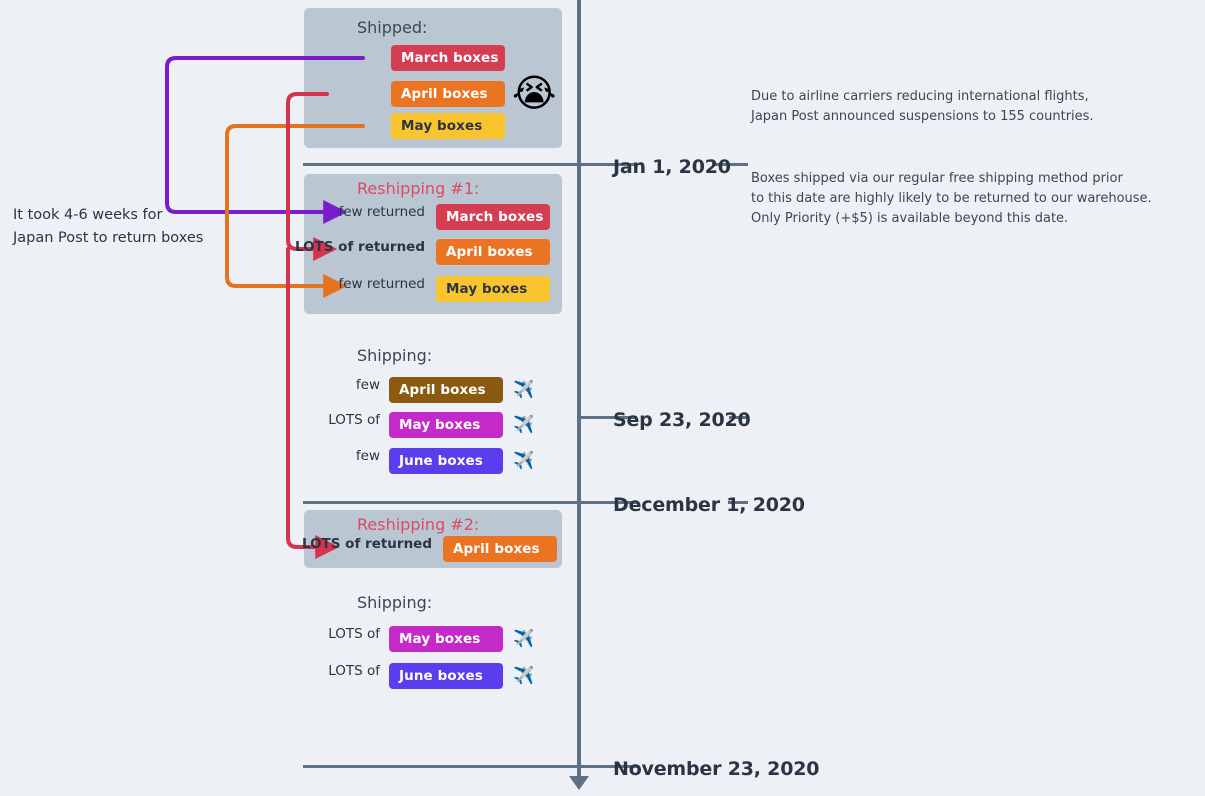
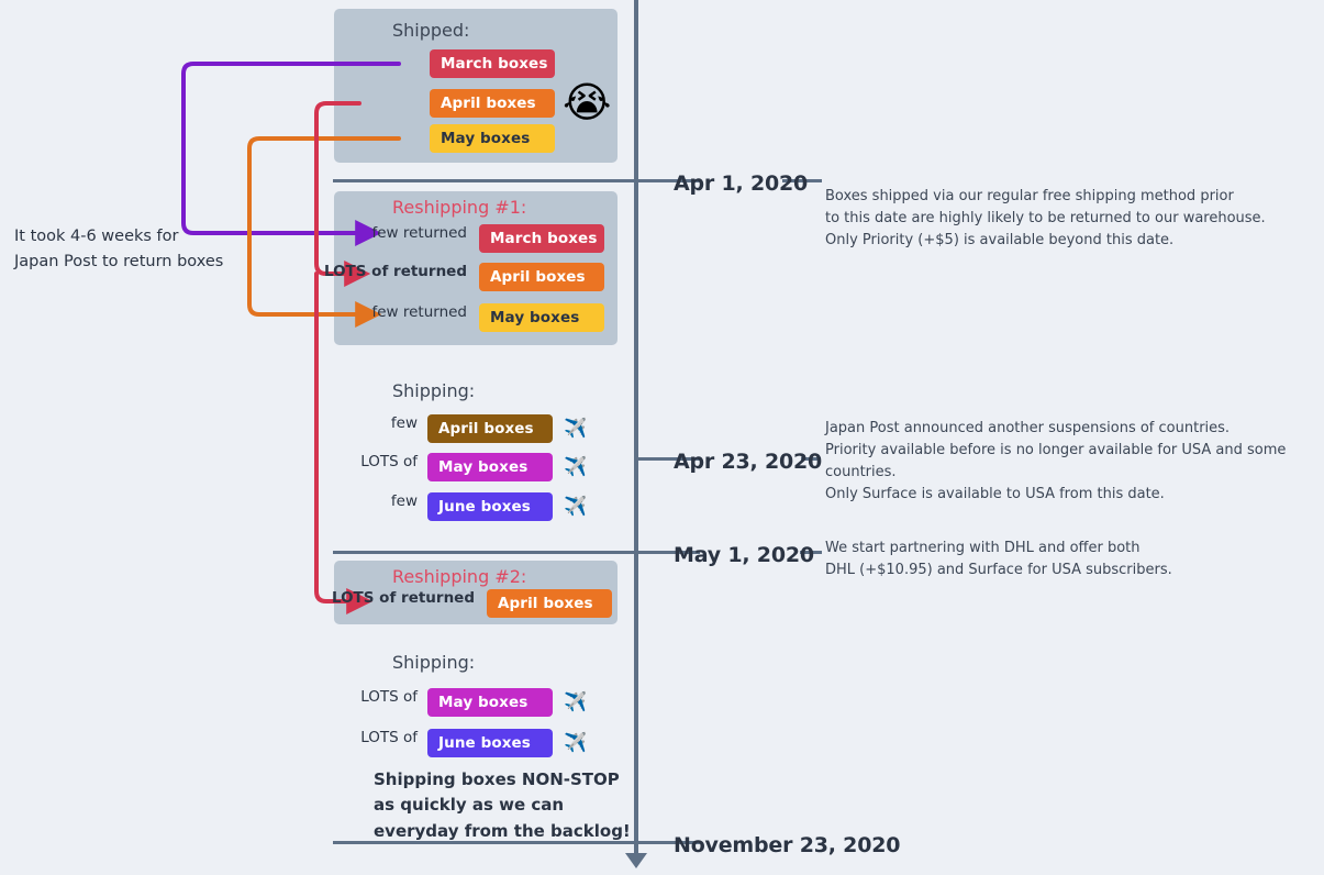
- Jan 1, 2020
+ Apr 1, 2020
- Sep 23, 2020
+ Apr 23, 2020
- December 1, 2020
+ May 1, 2020
  November 23, 2020
- Due to airline carriers reducing international flights,
- Japan Post announced suspensions to 155 countries.
  Boxes shipped via our regular free shipping method prior
  to this date are highly likely to be returned to our warehouse.
  Only Priority (+$5) is available beyond this date.
+ Japan Post announced another suspensions of countries.
+ Priority available before is no longer available for USA and some countries.
+ Only Surface is available to USA from this date.
+ We start partnering with DHL and offer both
+ DHL (+$10.95) and Surface for USA subscribers.
  It took 4-6 weeks for
  Japan Post to return boxes
  Shipped:
  March boxes
  April boxes
  😭
  May boxes
  Reshipping #1:
  few returned
  March boxes
  LOTS of returned
  April boxes
  few returned
  May boxes
  Shipping:
  few
  April boxes
  ✈️
  LOTS of
  May boxes
  ✈️
  few
  June boxes
  ✈️
  Reshipping #2:
  LOTS of returned
  April boxes
  Shipping:
  LOTS of
  May boxes
  ✈️
  LOTS of
  June boxes
  ✈️
+ Shipping boxes NON-STOP
+ as quickly as we can
+ everyday from the backlog!
